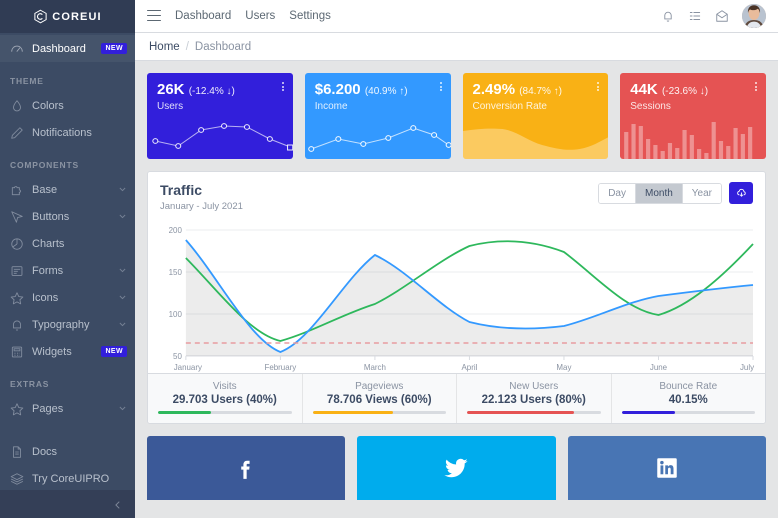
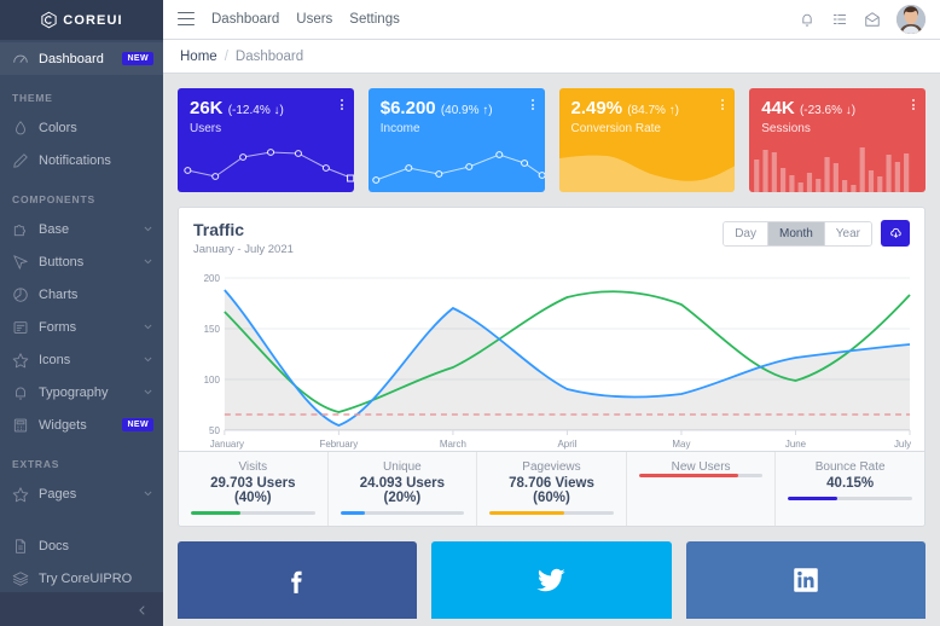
  COREUI
  Dashboard
  THEME
  Colors
  Notifications
  COMPONENTS
  Base
  Buttons
  Charts
  Forms
  Icons
  Typography
  Widgets
  EXTRAS
  Pages
  Docs
  Try CoreUIPRO
  Dashboard
  Users
  Settings
  Home
  /
  Dashboard
  26K (-12.4% ↓)
  Users
  $6.200 (40.9% ↑)
  Income
  2.49% (84.7% ↑)
  Conversion Rate
  44K (-23.6% ↓)
  Sessions
  Traffic
  January - July 2021
  Day
  Month
  Year
  200
  150
  100
  50
  January
  February
  March
  April
  May
  June
  July
  Visits
  29.703 Users (40%)
+ Unique
+ 24.093 Users (20%)
  Pageviews
  78.706 Views (60%)
  New Users
- 22.123 Users (80%)
  Bounce Rate
  40.15%
